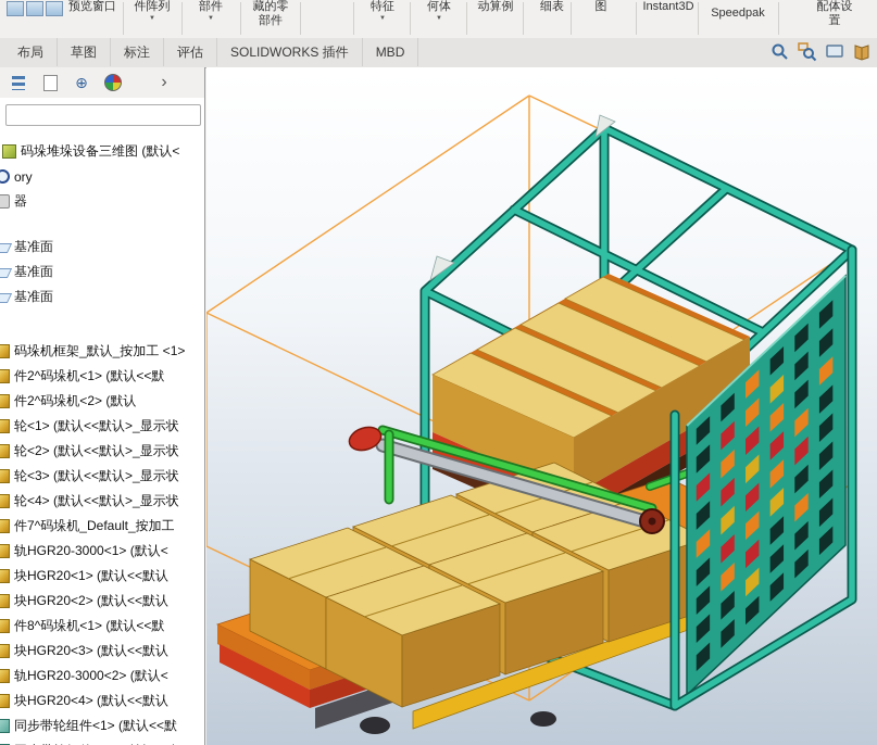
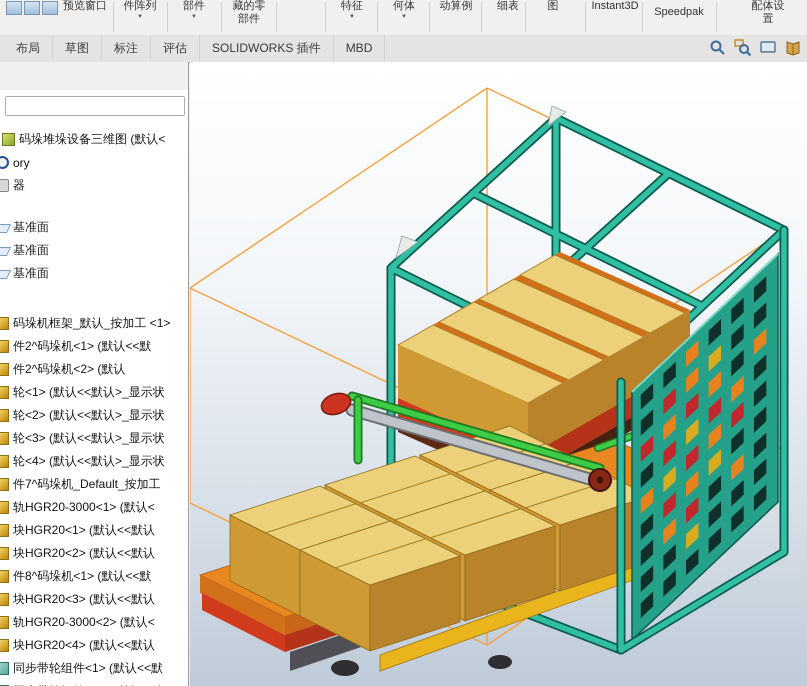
  预览窗口
  件阵列
  部件
  藏的零
  部件
  特征
  何体
  动算例
  细表
  图
  Instant3D
  Speedpak
  配体设
  置
  布局 草图 标注 评估 SOLIDWORKS 插件 MBD
- ⊕
- ›
  码垛堆垛设备三维图 (默认<
  ory
  器
  基准面
  基准面
  基准面
  码垛机框架_默认_按加工 <1>
  件2^码垛机<1> (默认<<默
  件2^码垛机<2> (默认
  轮<1> (默认<<默认>_显示状
  轮<2> (默认<<默认>_显示状
  轮<3> (默认<<默认>_显示状
  轮<4> (默认<<默认>_显示状
  件7^码垛机_Default_按加工
  轨HGR20-3000<1> (默认<
  块HGR20<1> (默认<<默认
  块HGR20<2> (默认<<默认
  件8^码垛机<1> (默认<<默
  块HGR20<3> (默认<<默认
  轨HGR20-3000<2> (默认<
  块HGR20<4> (默认<<默认
  同步带轮组件<1> (默认<<默
